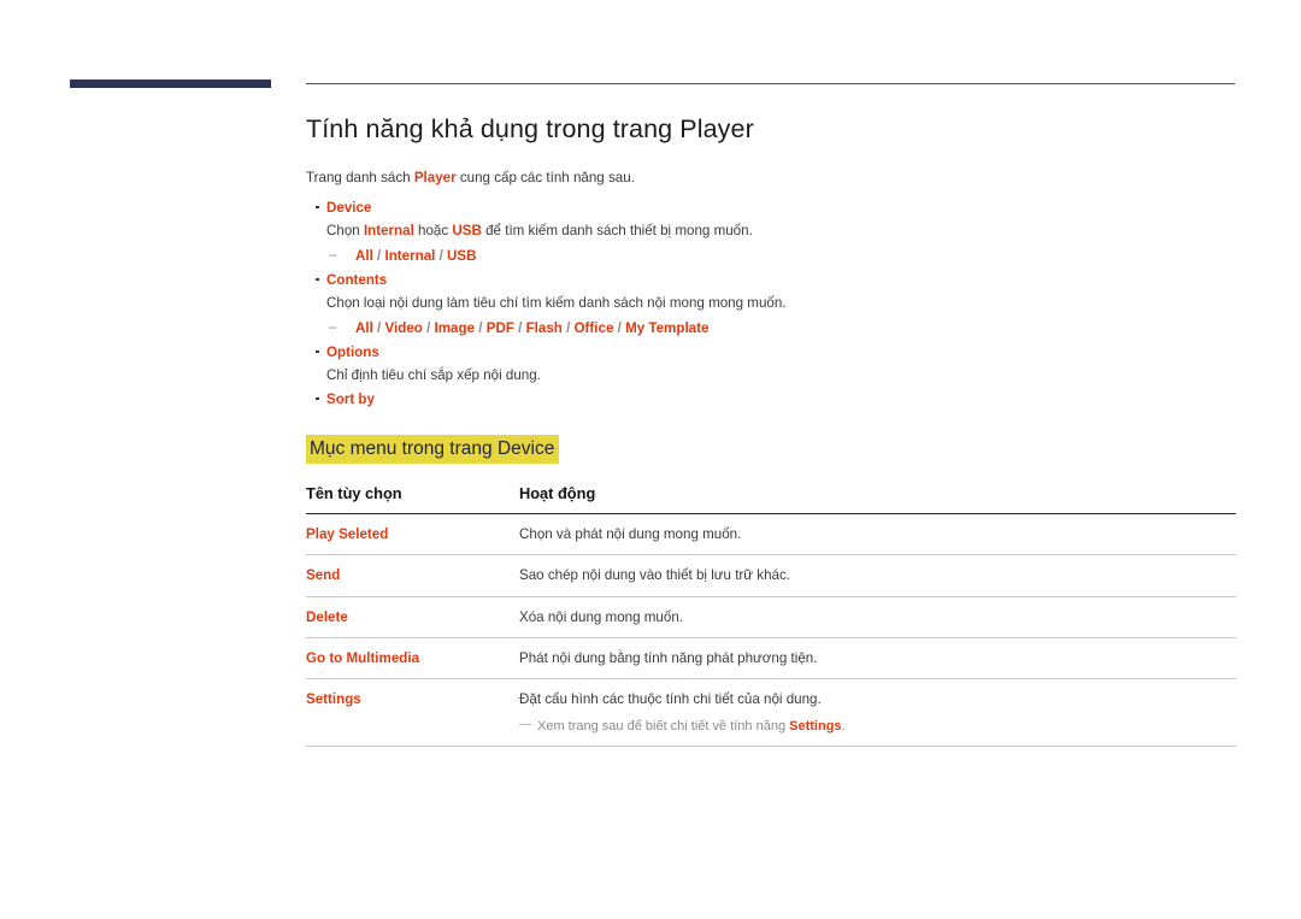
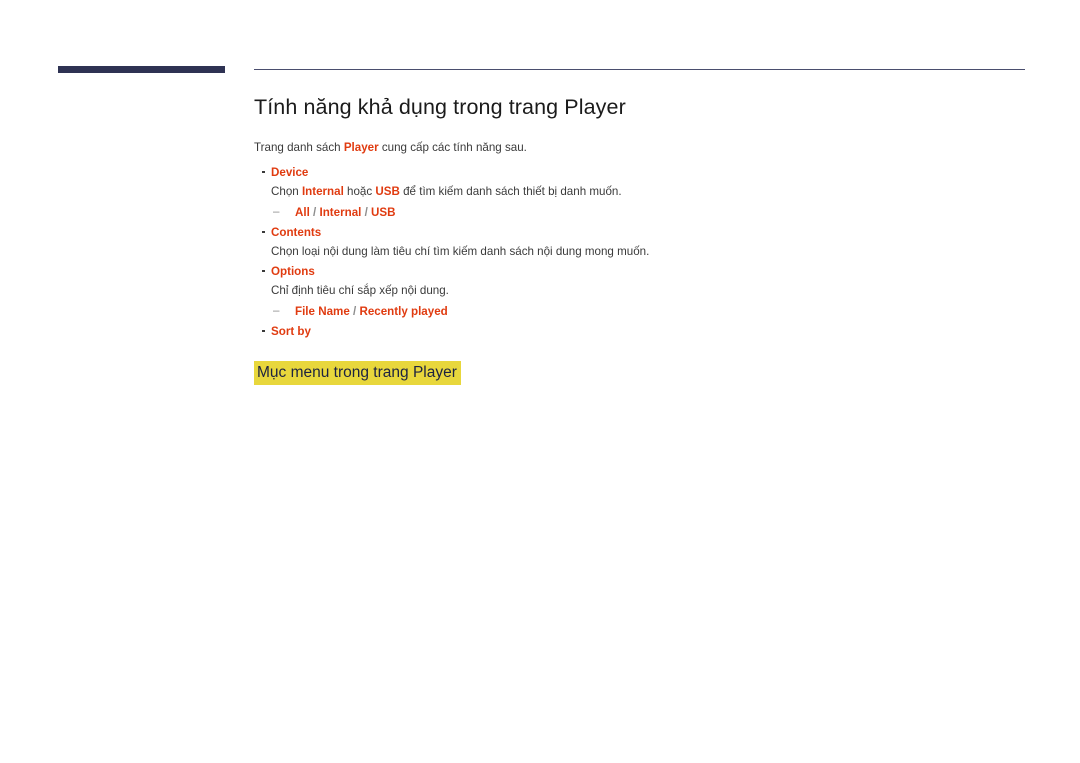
  Tính năng khả dụng trong trang Player
  Trang danh sách Player cung cấp các tính năng sau.
  Device
- Chọn Internal hoặc USB để tìm kiếm danh sách thiết bị mong muốn.
+ Chọn Internal hoặc USB để tìm kiếm danh sách thiết bị danh muốn.
  All / Internal / USB
  Contents
- Chọn loại nội dung làm tiêu chí tìm kiếm danh sách nội mong mong muốn.
+ Chọn loại nội dung làm tiêu chí tìm kiếm danh sách nội dung mong muốn.
- All / Video / Image / PDF / Flash / Office / My Template
  Options
  Chỉ định tiêu chí sắp xếp nội dung.
+ File Name / Recently played
  Sort by
- Mục menu trong trang Device
+ Mục menu trong trang Player
- Tên tùy chọn	Hoạt động
- Play Seleted	Chọn và phát nội dung mong muốn.
- Send	Sao chép nội dung vào thiết bị lưu trữ khác.
- Delete	Xóa nội dung mong muốn.
- Go to Multimedia	Phát nội dung bằng tính năng phát phương tiện.
- Settings	Đặt cấu hình các thuộc tính chi tiết của nội dung.Xem trang sau để biết chi tiết về tính năng Settings.
